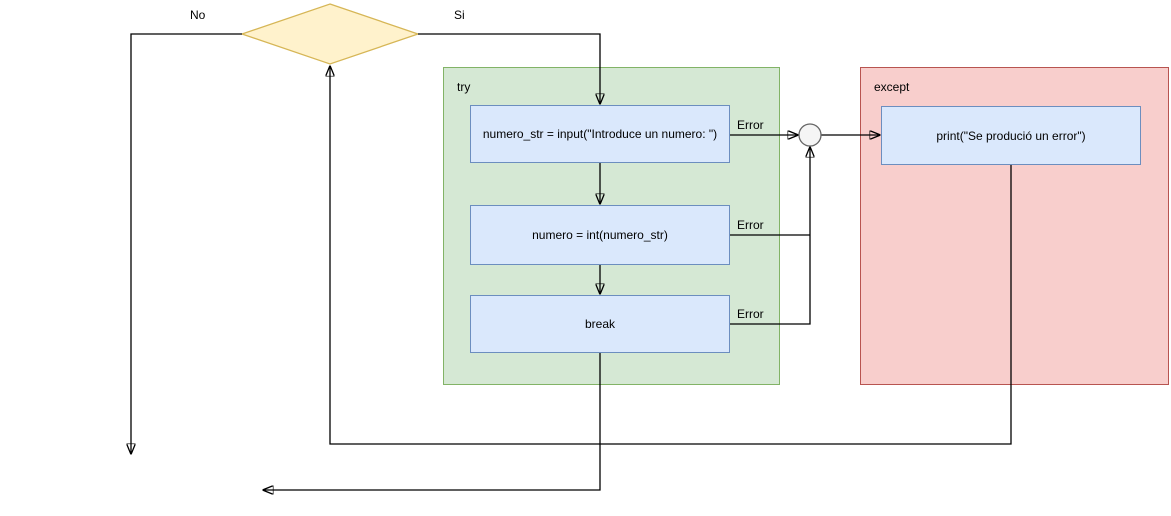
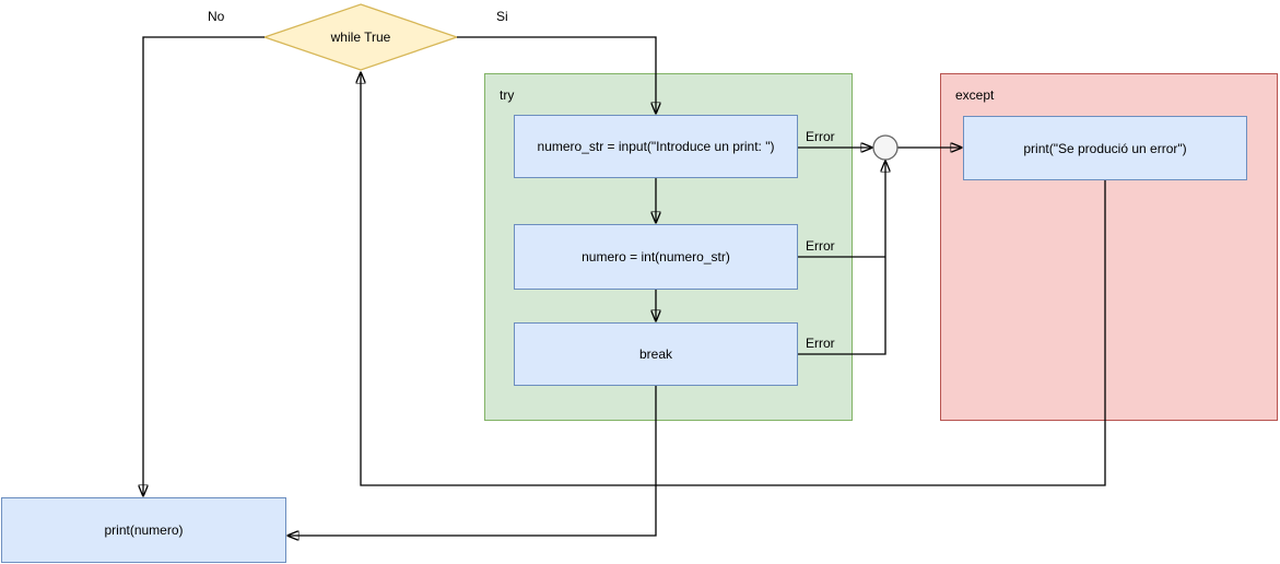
  try
  except
- numero_str = input("Introduce un numero: ")
+ numero_str = input("Introduce un print: ")
  numero = int(numero_str)
  break
  print("Se produció un error")
+ print(numero)
+ while True
  No
  Si
  Error
  Error
  Error
